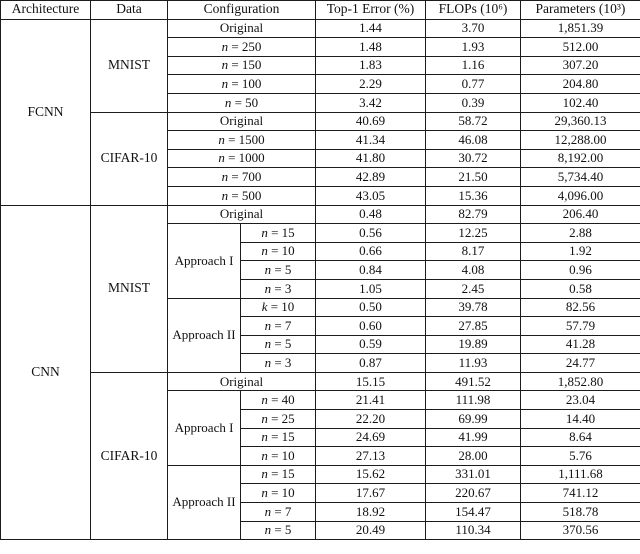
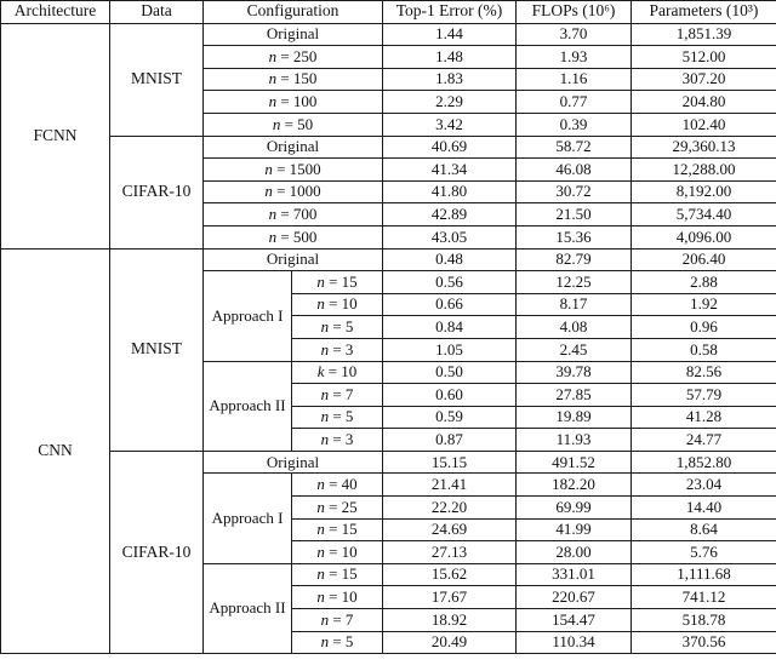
  Architecture	Data	Configuration	Top-1 Error (%)	FLOPs (10⁶)	Parameters (10³)
  FCNN	MNIST	Original	1.44	3.70	1,851.39
  n = 250	1.48	1.93	512.00
  n = 150	1.83	1.16	307.20
  n = 100	2.29	0.77	204.80
  n = 50	3.42	0.39	102.40
  CIFAR-10	Original	40.69	58.72	29,360.13
  n = 1500	41.34	46.08	12,288.00
  n = 1000	41.80	30.72	8,192.00
  n = 700	42.89	21.50	5,734.40
  n = 500	43.05	15.36	4,096.00
  CNN	MNIST	Original	0.48	82.79	206.40
  Approach I	n = 15	0.56	12.25	2.88
  n = 10	0.66	8.17	1.92
  n = 5	0.84	4.08	0.96
  n = 3	1.05	2.45	0.58
  Approach II	k = 10	0.50	39.78	82.56
  n = 7	0.60	27.85	57.79
  n = 5	0.59	19.89	41.28
  n = 3	0.87	11.93	24.77
  CIFAR-10	Original	15.15	491.52	1,852.80
- Approach I	n = 40	21.41	111.98	23.04
+ Approach I	n = 40	21.41	182.20	23.04
  n = 25	22.20	69.99	14.40
  n = 15	24.69	41.99	8.64
  n = 10	27.13	28.00	5.76
  Approach II	n = 15	15.62	331.01	1,111.68
  n = 10	17.67	220.67	741.12
  n = 7	18.92	154.47	518.78
  n = 5	20.49	110.34	370.56
